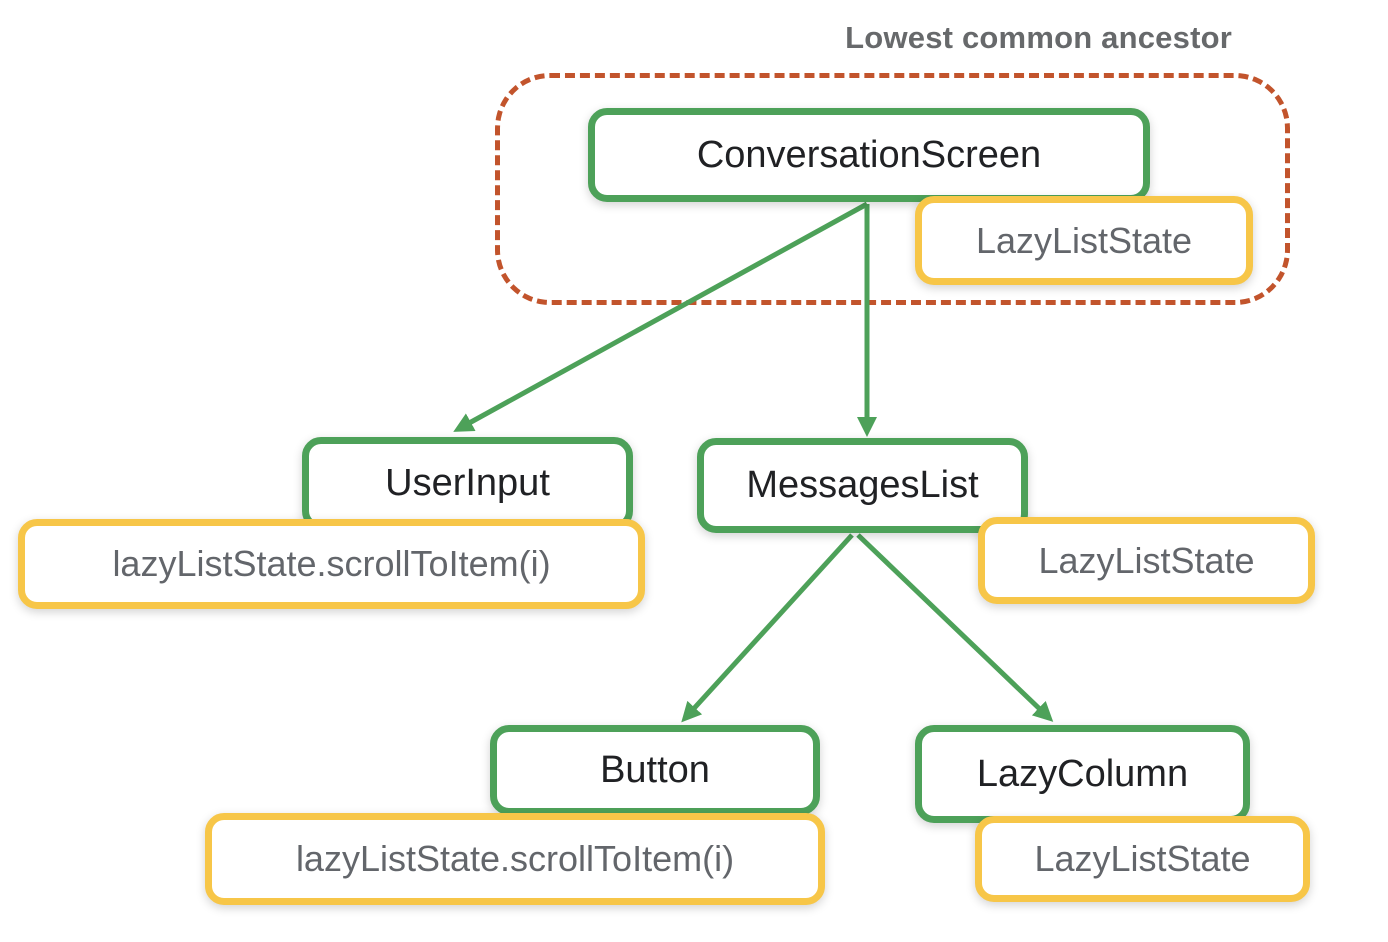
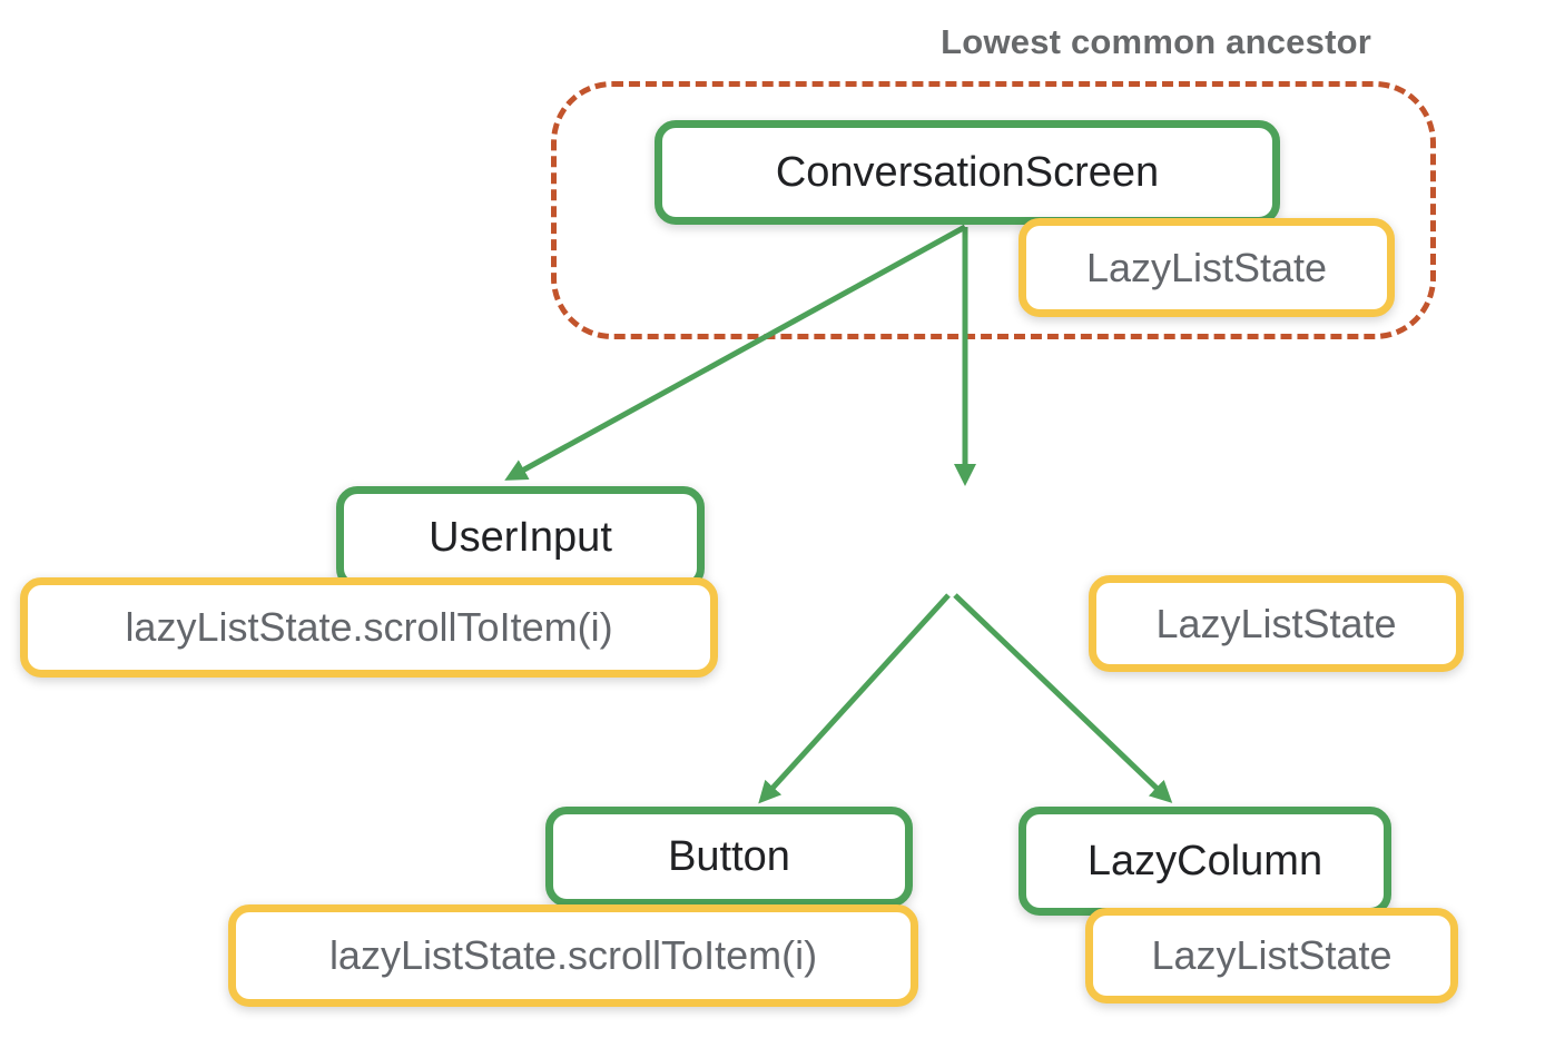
  Lowest common ancestor
  ConversationScreen
  LazyListState
  UserInput
  lazyListState.scrollToItem(i)
- MessagesList
  LazyListState
  Button
  lazyListState.scrollToItem(i)
  LazyColumn
  LazyListState
